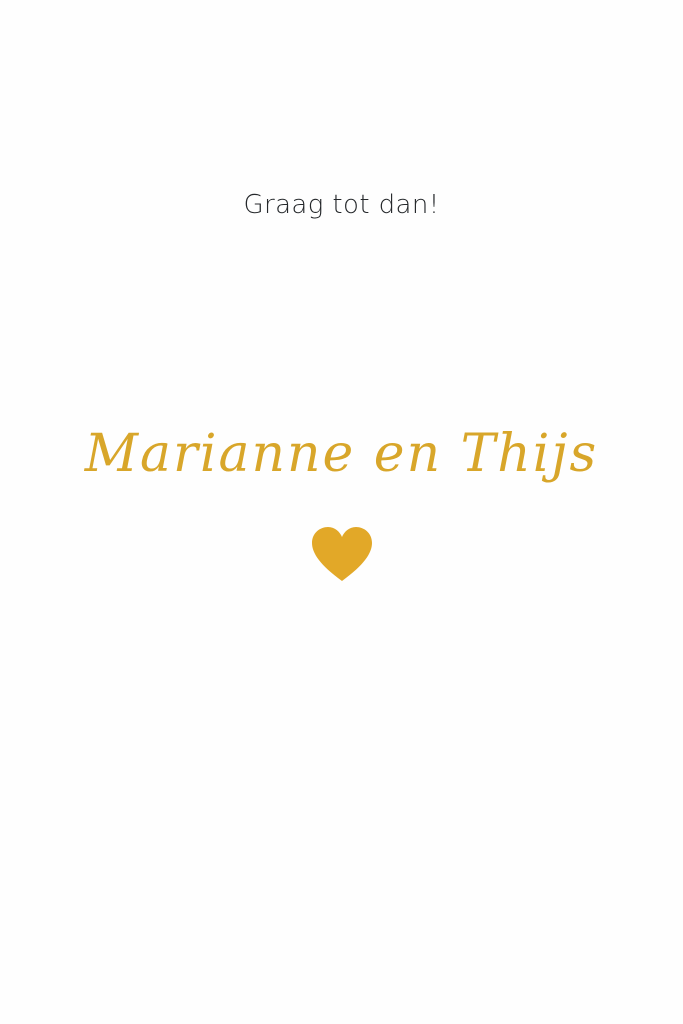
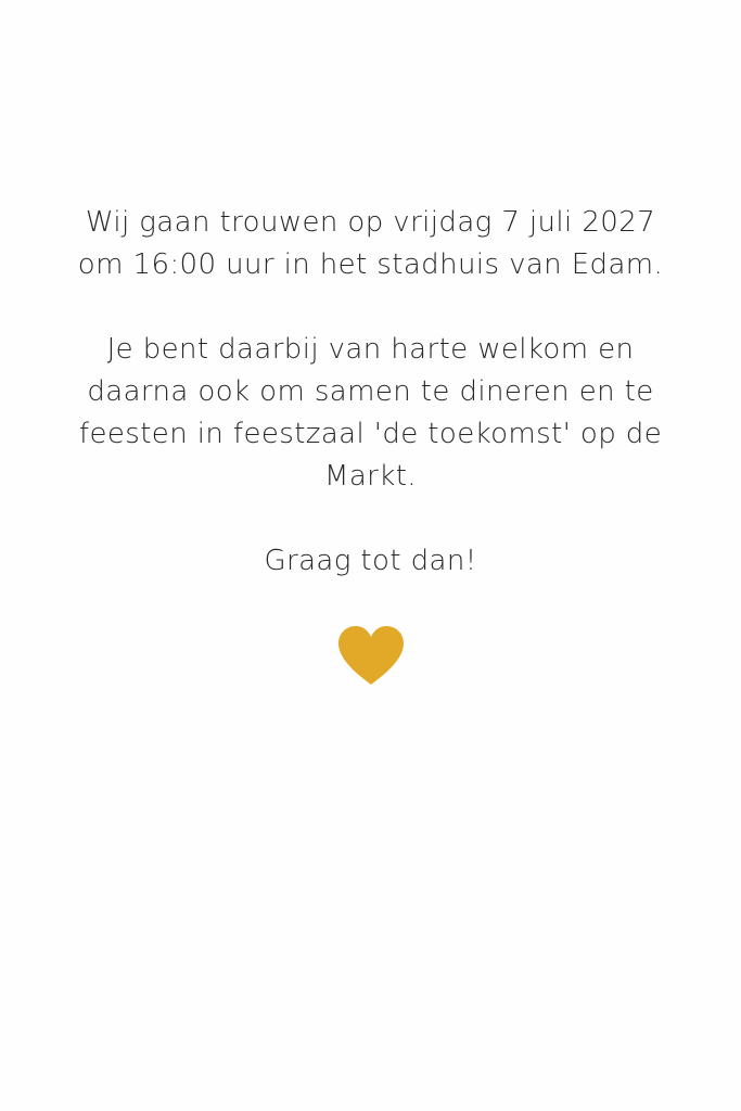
+ Wij gaan trouwen op vrijdag 7 juli 2027 om 16:00 uur in het stadhuis van Edam.
+ Je bent daarbij van harte welkom en daarna ook om samen te dineren en te feesten in feestzaal 'de toekomst' op de Markt.
  Graag tot dan!
- Marianne en Thijs
